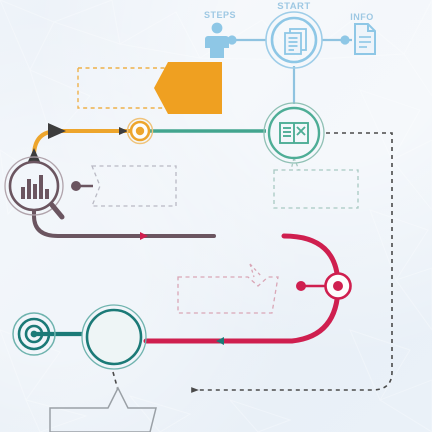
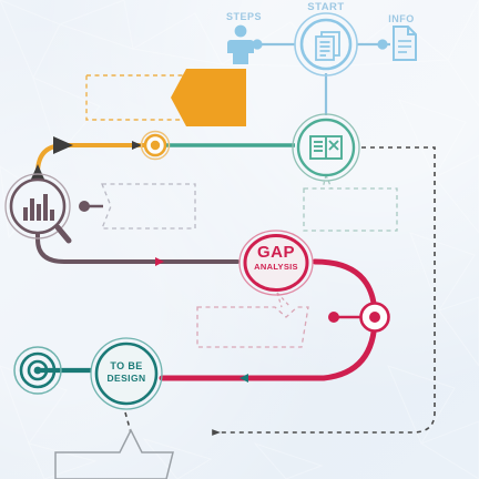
  STEPS
  START
  INFO
+ GAP
+ ANALYSIS
+ TO BE
+ DESIGN
